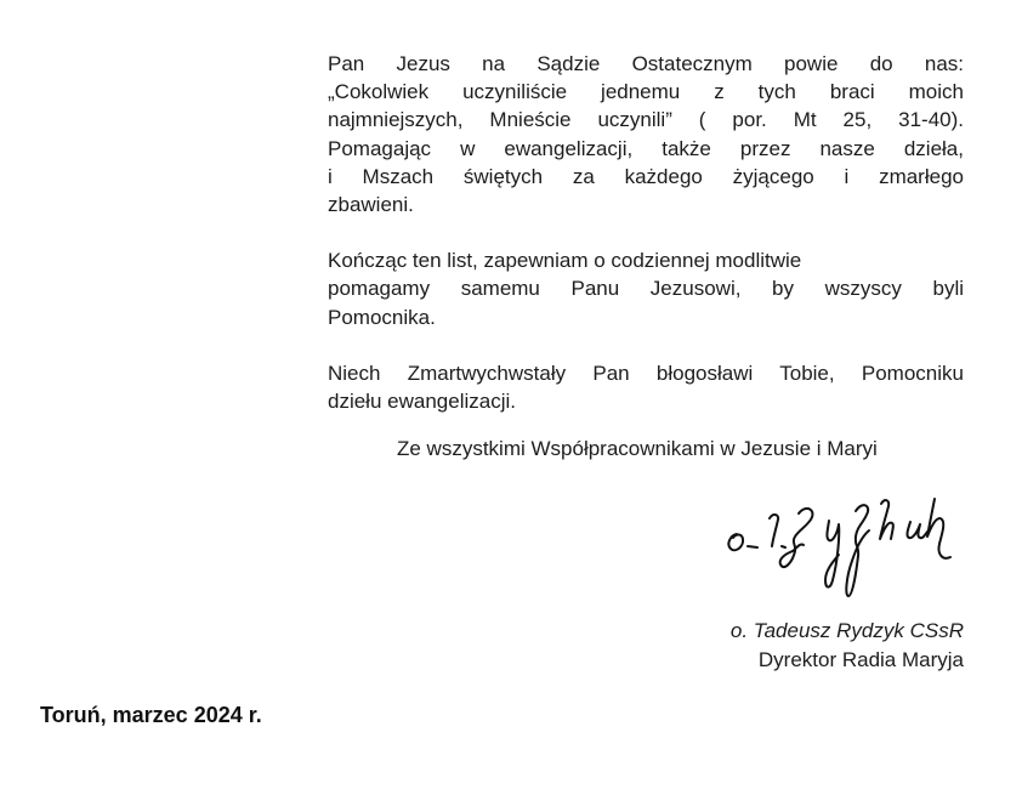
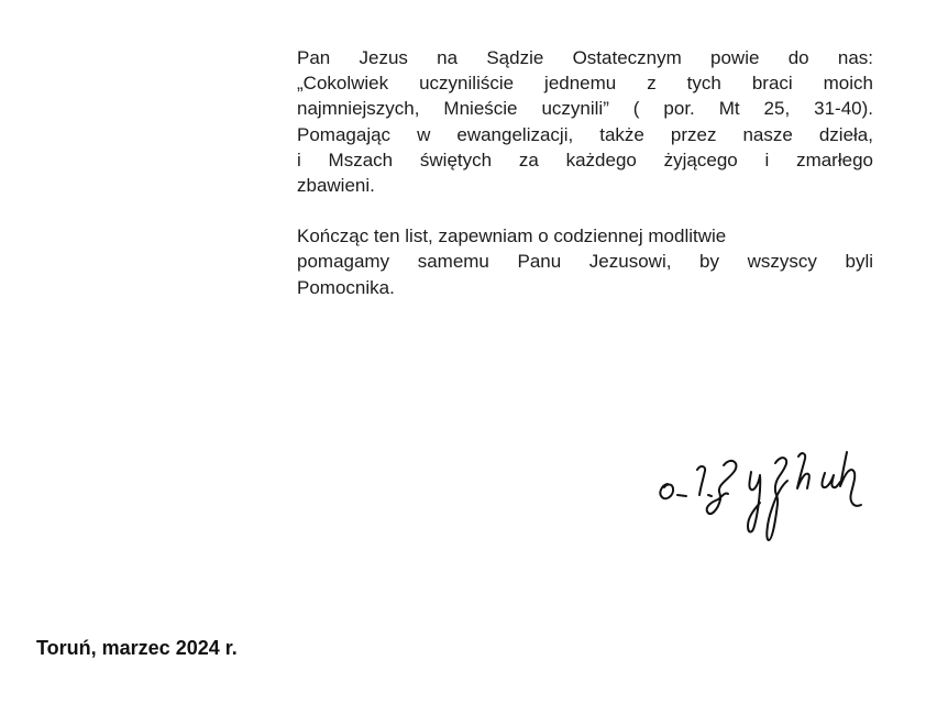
  Pan Jezus na Sądzie Ostatecznym powie do nas:
  „Cokolwiek uczyniliście jednemu z tych braci moich
  najmniejszych, Mnieście uczynili” ( por. Mt 25, 31-40).
  Pomagając w ewangelizacji, także przez nasze dzieła,
  i Mszach świętych za każdego żyjącego i zmarłego
  zbawieni.
  Kończąc ten list, zapewniam o codziennej modlitwie
  pomagamy samemu Panu Jezusowi, by wszyscy byli
  Pomocnika.
- Niech Zmartwychwstały Pan błogosławi Tobie, Pomocniku
- dziełu ewangelizacji.
- Ze wszystkimi Współpracownikami w Jezusie i Maryi
- o. Tadeusz Rydzyk CSsR
- Dyrektor Radia Maryja
  Toruń, marzec 2024 r.
